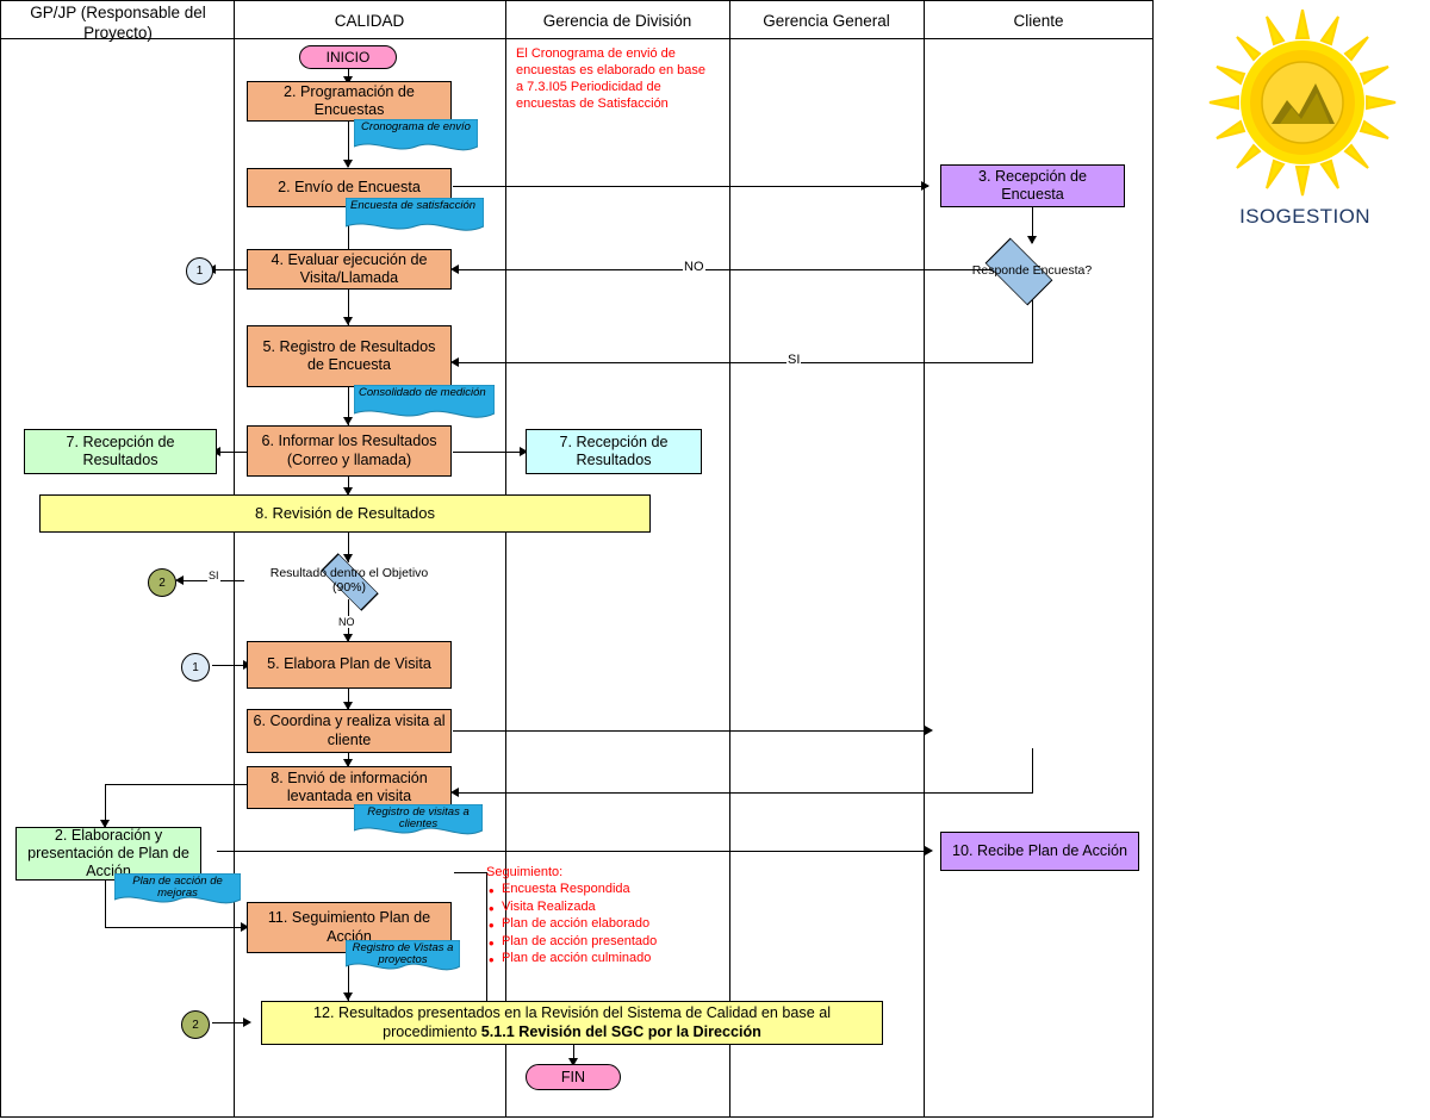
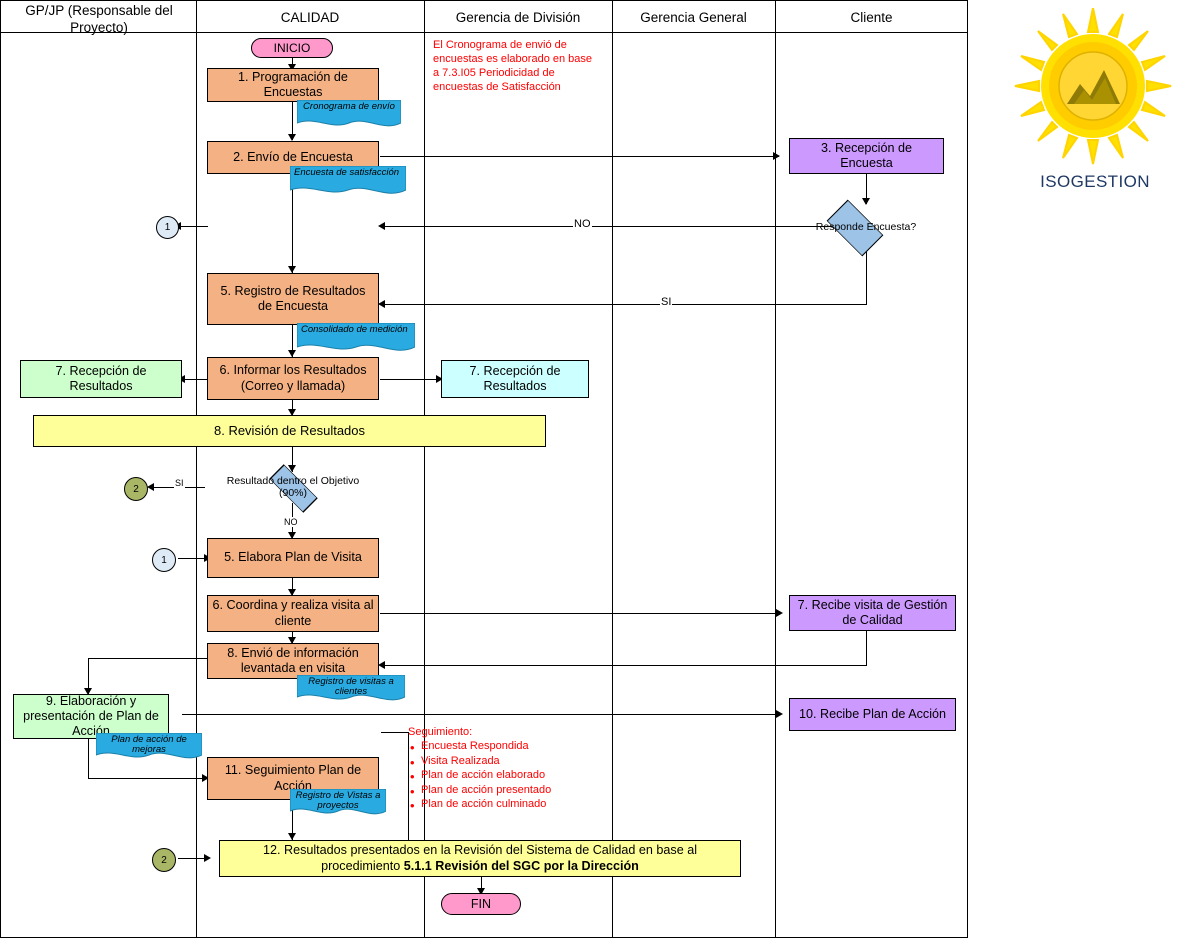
  GP/JP (Responsable del Proyecto)
  CALIDAD
  Gerencia de División
  Gerencia General
  Cliente
  NO
  SI
  SI
  NO
  INICIO
  FIN
- 2. Programación de Encuestas
+ 1. Programación de Encuestas
  2. Envío de Encuesta
  3. Recepción de Encuesta
- 4. Evaluar ejecución de Visita/Llamada
  5. Registro de Resultados de Encuesta
  6. Informar los Resultados (Correo y llamada)
  7. Recepción de Resultados
  7. Recepción de Resultados
  8. Revisión de Resultados
  5. Elabora Plan de Visita
  6. Coordina y realiza visita al cliente
+ 7. Recibe visita de Gestión de Calidad
  8. Envió de información levantada en visita
- 2. Elaboración y presentación de Plan de Acción
+ 9. Elaboración y presentación de Plan de Acción
  10. Recibe Plan de Acción
  11. Seguimiento Plan de Acción
  12. Resultados presentados en la Revisión del Sistema de Calidad en base al procedimiento 5.1.1 Revisión del SGC por la Dirección
  Responde Encuesta?
  Resultado dentro el Objetivo (90%)
  1
  2
  1
  2
  Cronograma de envío
  Encuesta de satisfacción
  Consolidado de medición
  Registro de visitas a clientes
  Plan de acción de mejoras
  Registro de Vistas a proyectos
  El Cronograma de envió de encuestas es elaborado en base a 7.3.I05 Periodicidad de encuestas de Satisfacción
  Seguimiento:
  Encuesta Respondida
  Visita Realizada
  Plan de acción elaborado
  Plan de acción presentado
  Plan de acción culminado
  ISOGESTION
